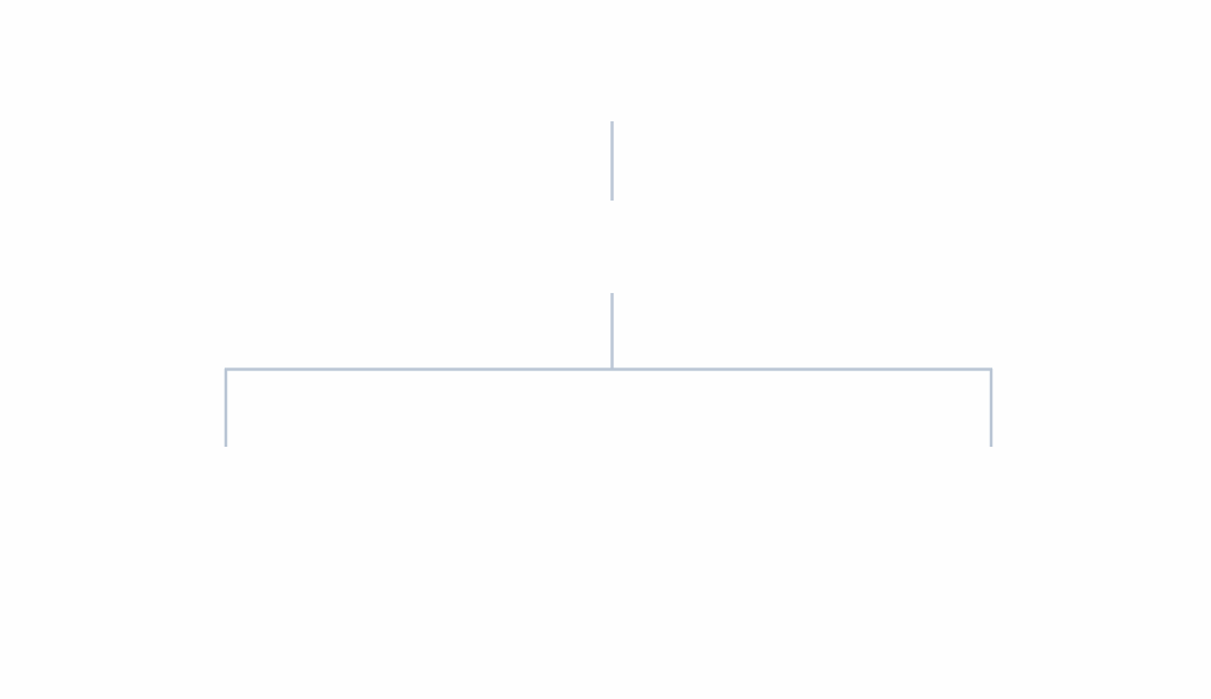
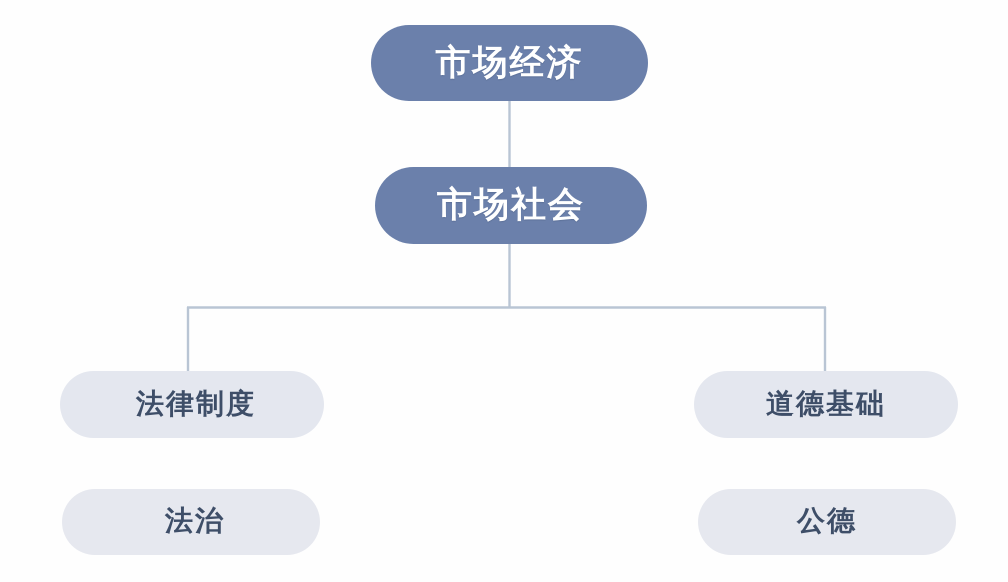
+ 市场经济
+ 市场社会
+ 法律制度
+ 道德基础
+ 法治
+ 公德
